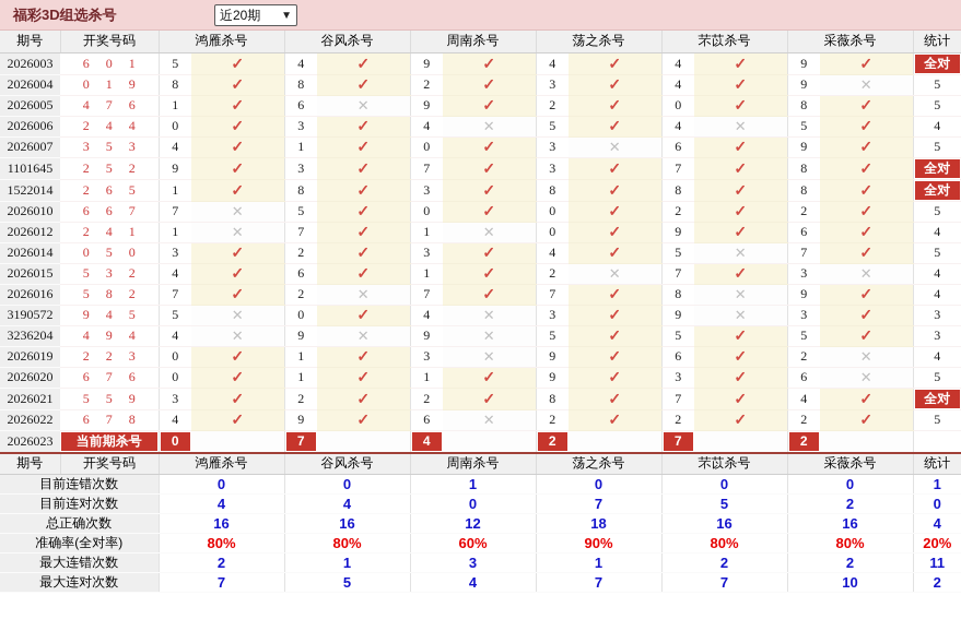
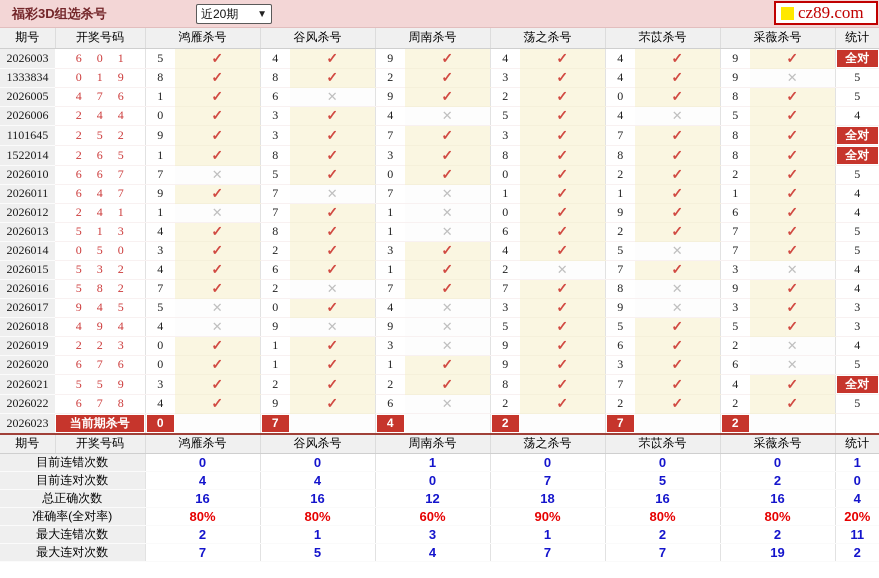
  福彩3D组选杀号
  近20期
  ▼
+ cz89.com
  期号	开奖号码	鸿雁杀号	谷风杀号	周南杀号	荡之杀号	芣苡杀号	采薇杀号	统计
  2026003	6 0 1	5	✓	4	✓	9	✓	4	✓	4	✓	9	✓	全对
- 2026004	0 1 9	8	✓	8	✓	2	✓	3	✓	4	✓	9	✕	5
+ 1333834	0 1 9	8	✓	8	✓	2	✓	3	✓	4	✓	9	✕	5
  2026005	4 7 6	1	✓	6	✕	9	✓	2	✓	0	✓	8	✓	5
  2026006	2 4 4	0	✓	3	✓	4	✕	5	✓	4	✕	5	✓	4
- 2026007	3 5 3	4	✓	1	✓	0	✓	3	✕	6	✓	9	✓	5
  1101645	2 5 2	9	✓	3	✓	7	✓	3	✓	7	✓	8	✓	全对
  1522014	2 6 5	1	✓	8	✓	3	✓	8	✓	8	✓	8	✓	全对
  2026010	6 6 7	7	✕	5	✓	0	✓	0	✓	2	✓	2	✓	5
+ 2026011	6 4 7	9	✓	7	✕	7	✕	1	✓	1	✓	1	✓	4
  2026012	2 4 1	1	✕	7	✓	1	✕	0	✓	9	✓	6	✓	4
+ 2026013	5 1 3	4	✓	8	✓	1	✕	6	✓	2	✓	7	✓	5
  2026014	0 5 0	3	✓	2	✓	3	✓	4	✓	5	✕	7	✓	5
  2026015	5 3 2	4	✓	6	✓	1	✓	2	✕	7	✓	3	✕	4
  2026016	5 8 2	7	✓	2	✕	7	✓	7	✓	8	✕	9	✓	4
- 3190572	9 4 5	5	✕	0	✓	4	✕	3	✓	9	✕	3	✓	3
+ 2026017	9 4 5	5	✕	0	✓	4	✕	3	✓	9	✕	3	✓	3
- 3236204	4 9 4	4	✕	9	✕	9	✕	5	✓	5	✓	5	✓	3
+ 2026018	4 9 4	4	✕	9	✕	9	✕	5	✓	5	✓	5	✓	3
  2026019	2 2 3	0	✓	1	✓	3	✕	9	✓	6	✓	2	✕	4
  2026020	6 7 6	0	✓	1	✓	1	✓	9	✓	3	✓	6	✕	5
  2026021	5 5 9	3	✓	2	✓	2	✓	8	✓	7	✓	4	✓	全对
  2026022	6 7 8	4	✓	9	✓	6	✕	2	✓	2	✓	2	✓	5
  2026023	当前期杀号	0		7		4		2		7		2
  期号	开奖号码	鸿雁杀号	谷风杀号	周南杀号	荡之杀号	芣苡杀号	采薇杀号	统计
  目前连错次数	0	0	1	0	0	0	1
  目前连对次数	4	4	0	7	5	2	0
  总正确次数	16	16	12	18	16	16	4
  准确率(全对率)	80%	80%	60%	90%	80%	80%	20%
  最大连错次数	2	1	3	1	2	2	11
- 最大连对次数	7	5	4	7	7	10	2
+ 最大连对次数	7	5	4	7	7	19	2
